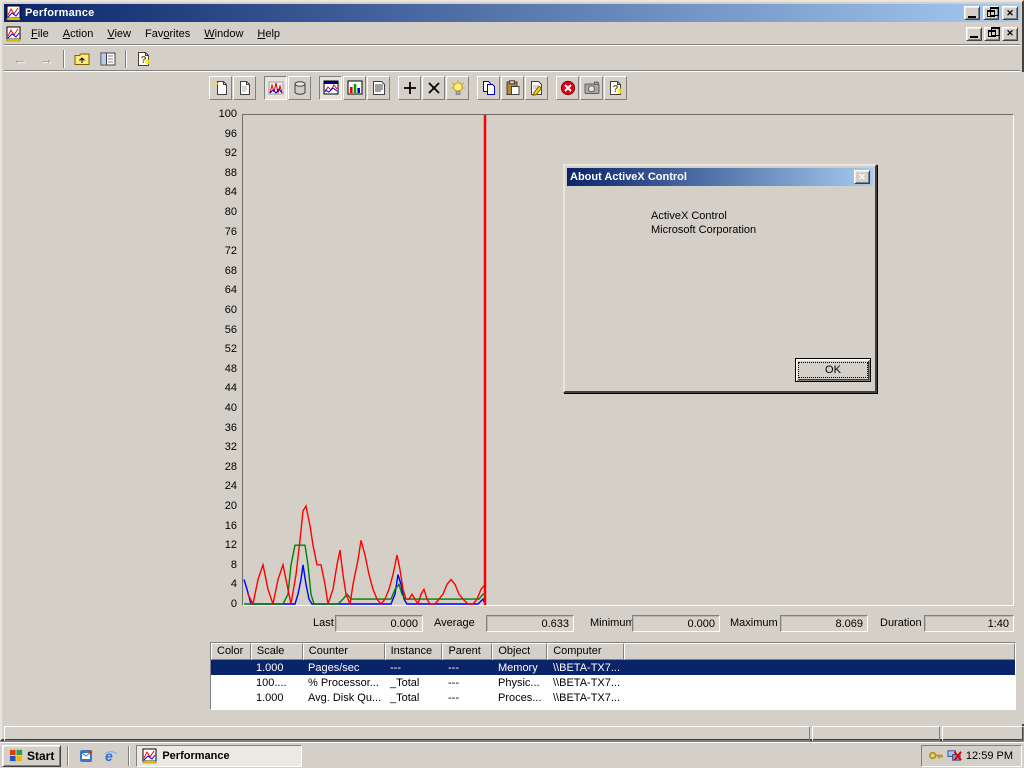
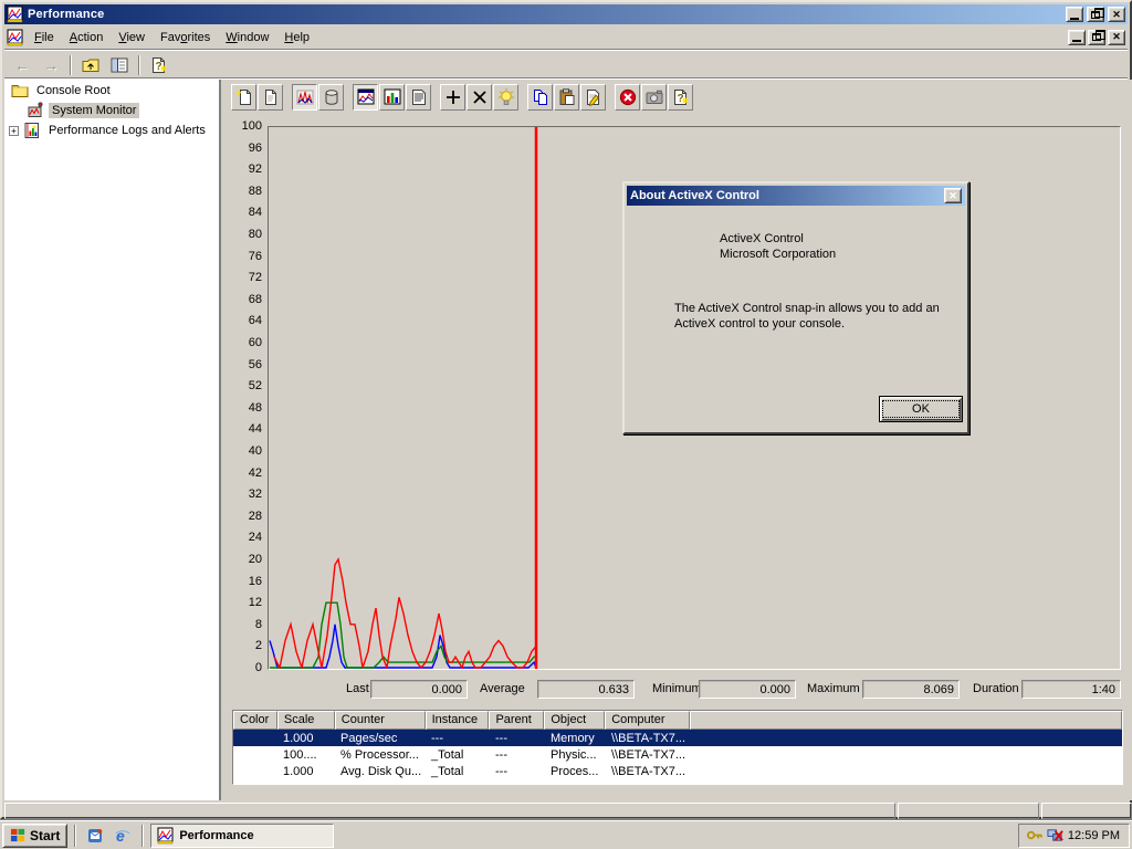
  Performance
  ✕
  File
  Action
  View
  Favorites
  Window
  Help
  ✕
  ←
  →
  ?
+ Console Root
+ System Monitor
+ +
+ Performance Logs and Alerts
  ?
  100
  96
  92
  88
  84
  80
  76
  72
  68
  64
  60
  56
  52
  48
  44
  40
- 36
+ 42
  32
  28
  24
  20
  16
  12
  8
- 4
+ 2
  0
  Last
  0.000
  Average
  0.633
  Minimum
  0.000
  Maximum
  8.069
  Duration
  1:40
  Color
  Scale
  Counter
  Instance
  Parent
  Object
  Computer
  1.000
  Pages/sec
  ---
  ---
  Memory
  \\BETA-TX7...
  100....
  % Processor...
  _Total
  ---
  Physic...
  \\BETA-TX7...
  1.000
  Avg. Disk Qu...
  _Total
  ---
  Proces...
  \\BETA-TX7...
  About ActiveX Control
  ✕
  ActiveX Control
  Microsoft Corporation
+ The ActiveX Control snap-in allows you to add an ActiveX control to your console.
  OK
  Start
  e
  Performance
  12:59 PM
